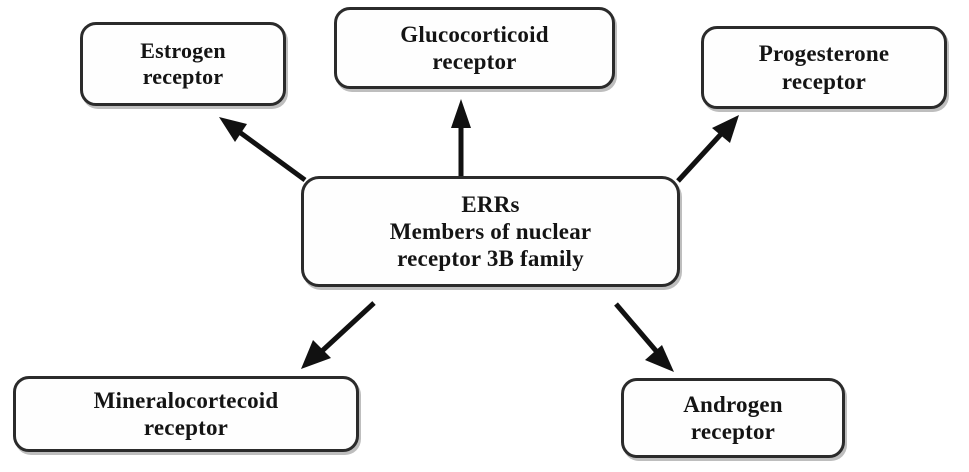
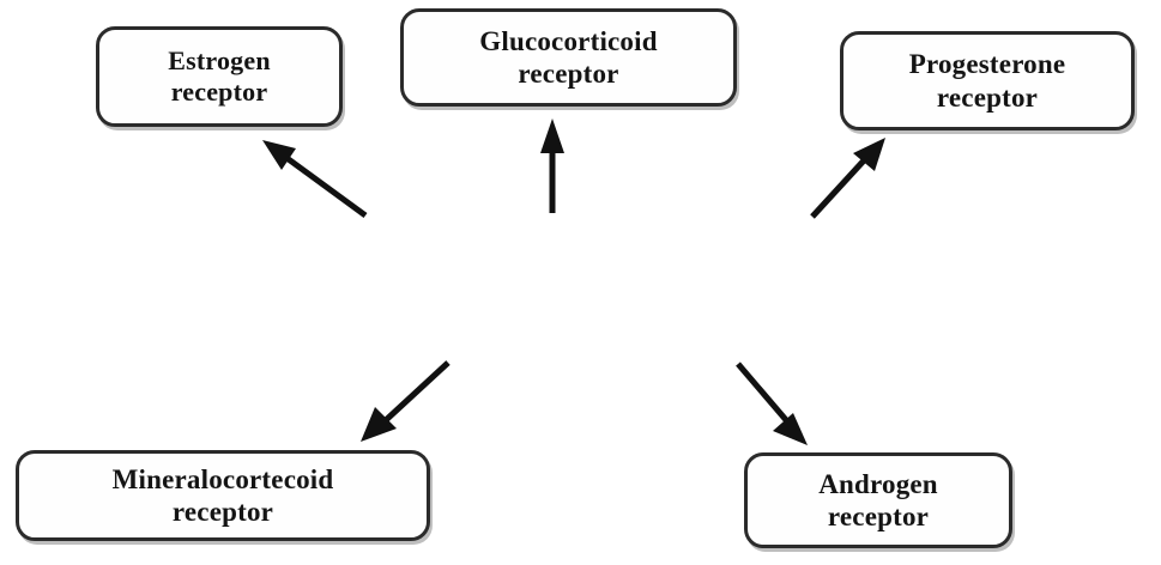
  Estrogen
  receptor
  Glucocorticoid
  receptor
  Progesterone
  receptor
- ERRs
- Members of nuclear
- receptor 3B family
  Mineralocortecoid
  receptor
  Androgen
  receptor
